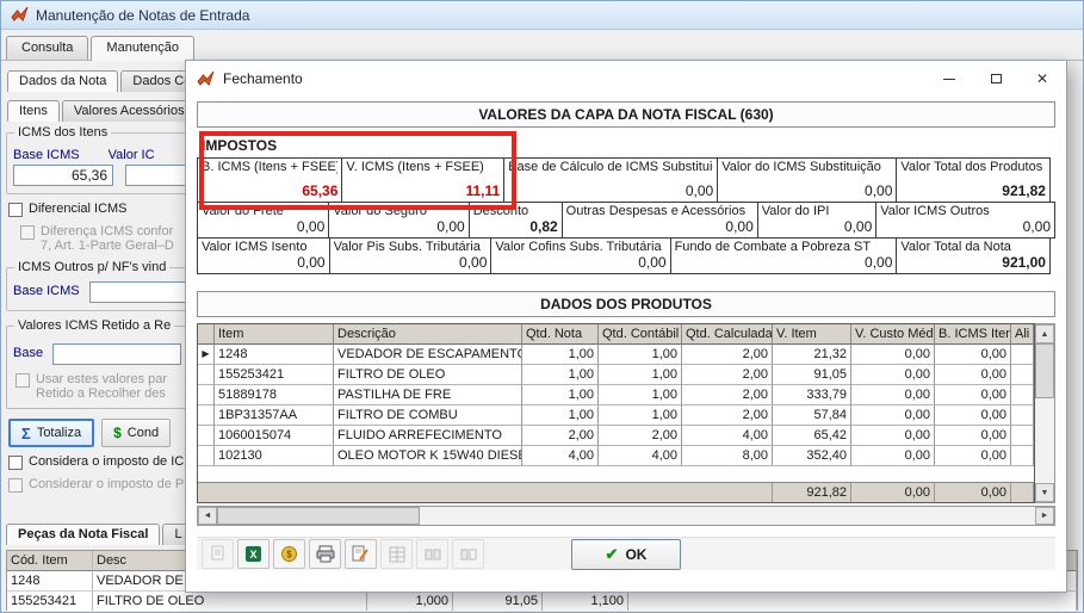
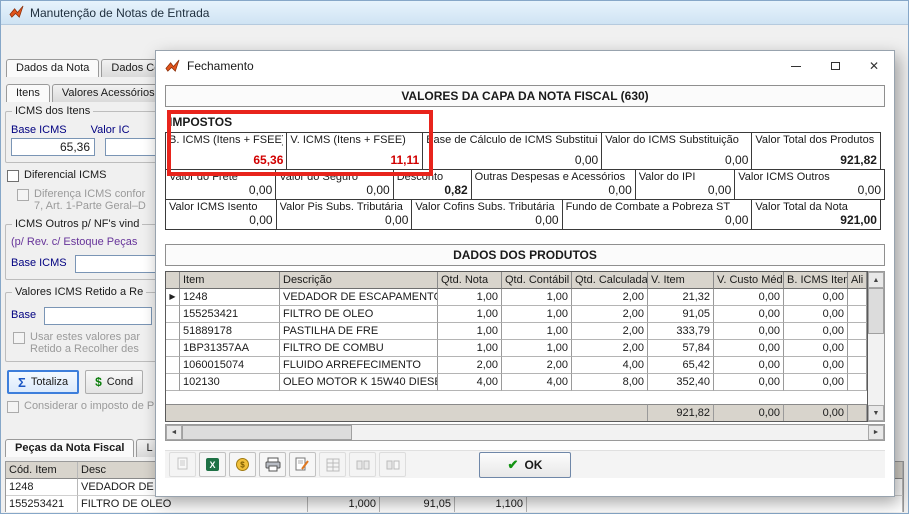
  Manutenção de Notas de Entrada
- Consulta
- Manutenção
  Dados da Nota
  Dados C
  Itens
  Valores Acessórios
  ICMS dos Itens
  Base ICMS
  Valor IC
  65,36
  Diferencial ICMS
  Diferença ICMS confor
  7, Art. 1-Parte Geral–D
  ICMS Outros p/ NF's vind
+ (p/ Rev. c/ Estoque Peças
  Base ICMS
  Valores ICMS Retido a Re
  Base
  Usar estes valores par
  Retido a Recolher des
  Σ
  Totaliza
  $
  Cond
- Considera o imposto de IC
  Considerar o imposto de P
  Peças da Nota Fiscal
  L
  Cód. Item
  Desc
  1248
  155253421
  FILTRO DE OLEO
  1,000
  91,05
  1,100
  Fechamento
  ✕
  VALORES DA CAPA DA NOTA FISCAL (630)
  IMPOSTOS
  B. ICMS (Itens + FSEE
  65,36
  V. ICMS (Itens + FSEE)
  11,11
  Base de Cálculo de ICMS Substitui
  0,00
  Valor do ICMS Substituição
  0,00
  Valor Total dos Produtos
  921,82
  Valor do Frete
  0,00
  Valor do Seguro
  0,00
  Desconto
  0,82
  Outras Despesas e Acessórios
  0,00
  Valor do IPI
  0,00
  Valor ICMS Outros
  0,00
  Valor ICMS Isento
  0,00
  Valor Pis Subs. Tributária
  0,00
  Valor Cofins Subs. Tributária
  0,00
  Fundo de Combate a Pobreza ST
  0,00
  Valor Total da Nota
  921,00
  DADOS DOS PRODUTOS
  Item
  Descrição
  Qtd. Nota
  Qtd. Contábil
  Qtd. Calculada
  V. Item
  V. Custo Méd
  B. ICMS Ite
  Ali
  ▶
  1248
  VEDADOR DE ESCAPAMENT
  1,00
  1,00
  2,00
  21,32
  0,00
  0,00
  155253421
  FILTRO DE OLEO
  1,00
  1,00
  2,00
  91,05
  0,00
  0,00
  51889178
  PASTILHA DE FRE
  1,00
  1,00
  2,00
  333,79
  0,00
  0,00
  1BP31357AA
  FILTRO DE COMBU
  1,00
  1,00
  2,00
  57,84
  0,00
  0,00
  1060015074
  FLUIDO ARREFECIMENTO
  2,00
  2,00
  4,00
  65,42
  0,00
  0,00
  102130
  OLEO MOTOR K 15W40 DIES
  4,00
  4,00
  8,00
  352,40
  0,00
  0,00
  921,82
  0,00
  0,00
  X
  $
  ✔
  OK
